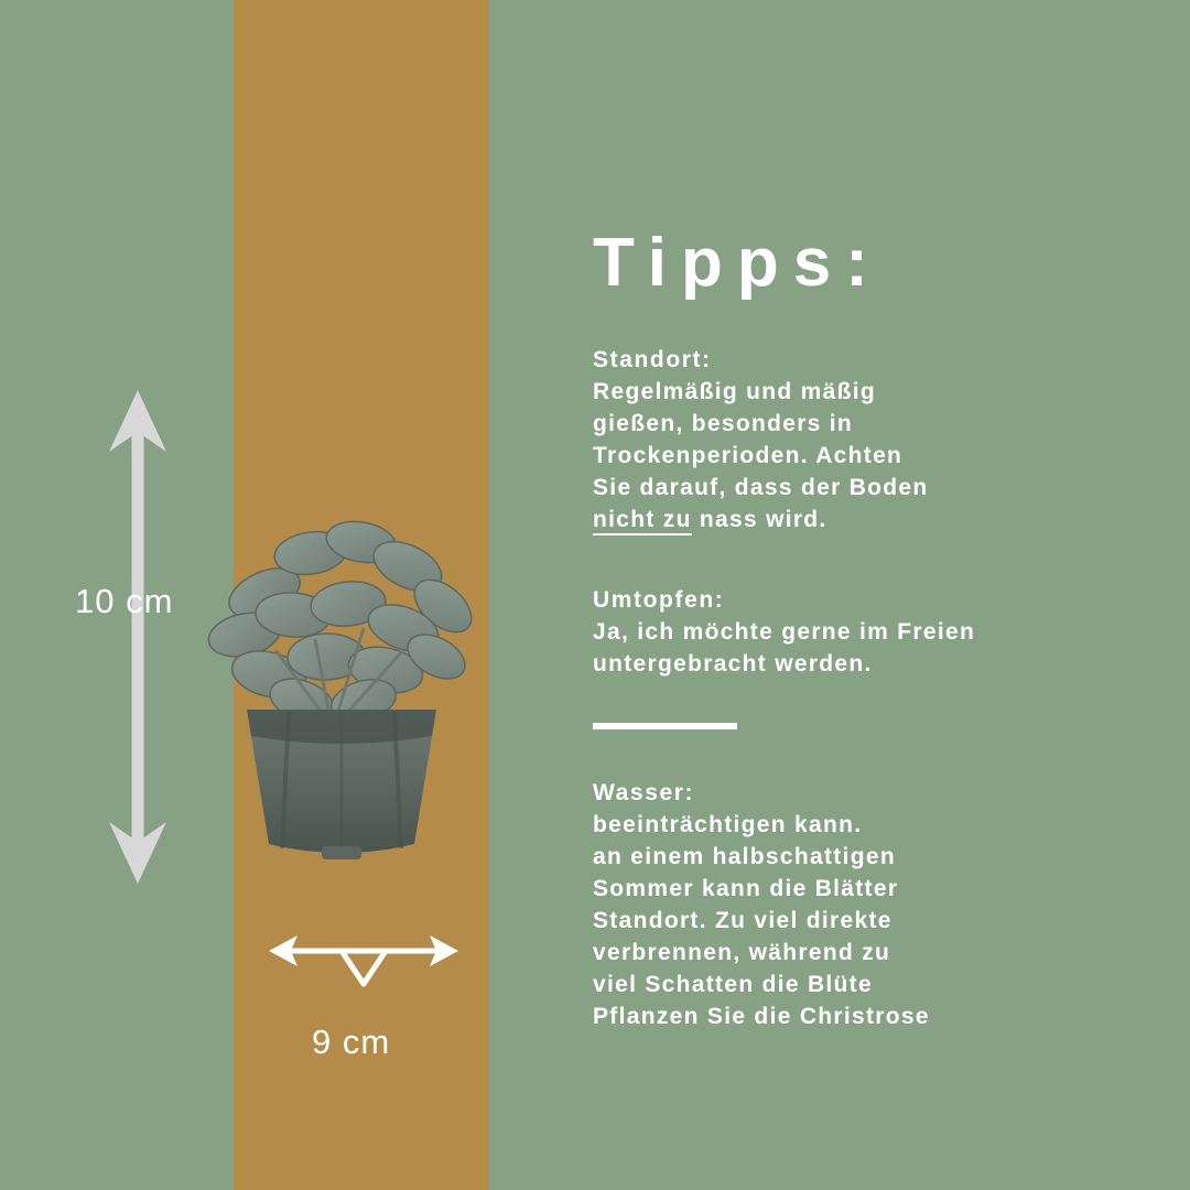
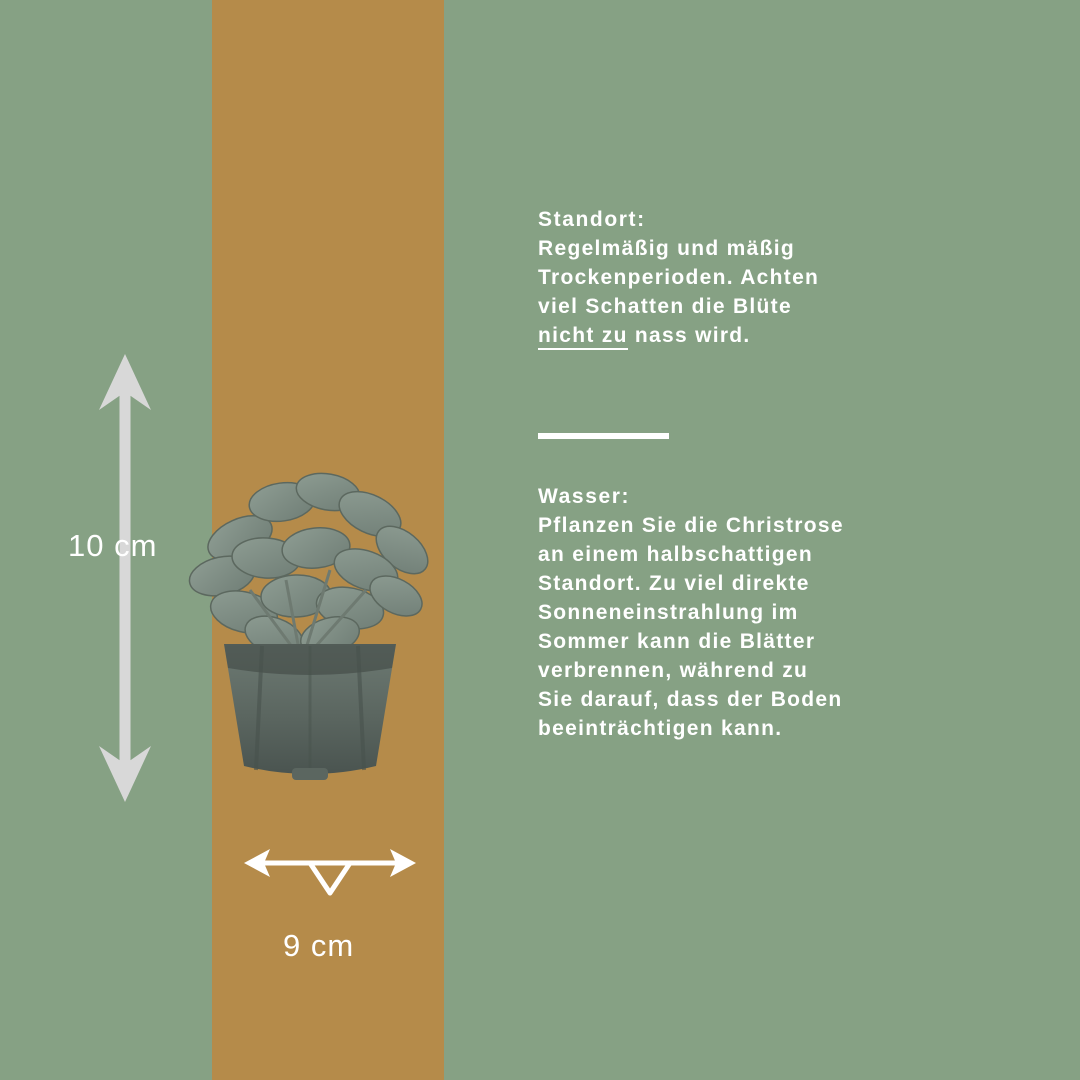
  10 cm
  9 cm
- Tipps:
  Standort:
  Regelmäßig und mäßig
- gießen, besonders in
  Trockenperioden. Achten
- Sie darauf, dass der Boden
+ viel Schatten die Blüte
  nicht zu nass wird.
- Umtopfen:
- Ja, ich möchte gerne im Freien
- untergebracht werden.
  Wasser:
- beeinträchtigen kann.
+ Pflanzen Sie die Christrose
  an einem halbschattigen
- Sommer kann die Blätter
+ Standort. Zu viel direkte
+ Sonneneinstrahlung im
- Standort. Zu viel direkte
+ Sommer kann die Blätter
  verbrennen, während zu
- viel Schatten die Blüte
+ Sie darauf, dass der Boden
- Pflanzen Sie die Christrose
+ beeinträchtigen kann.
